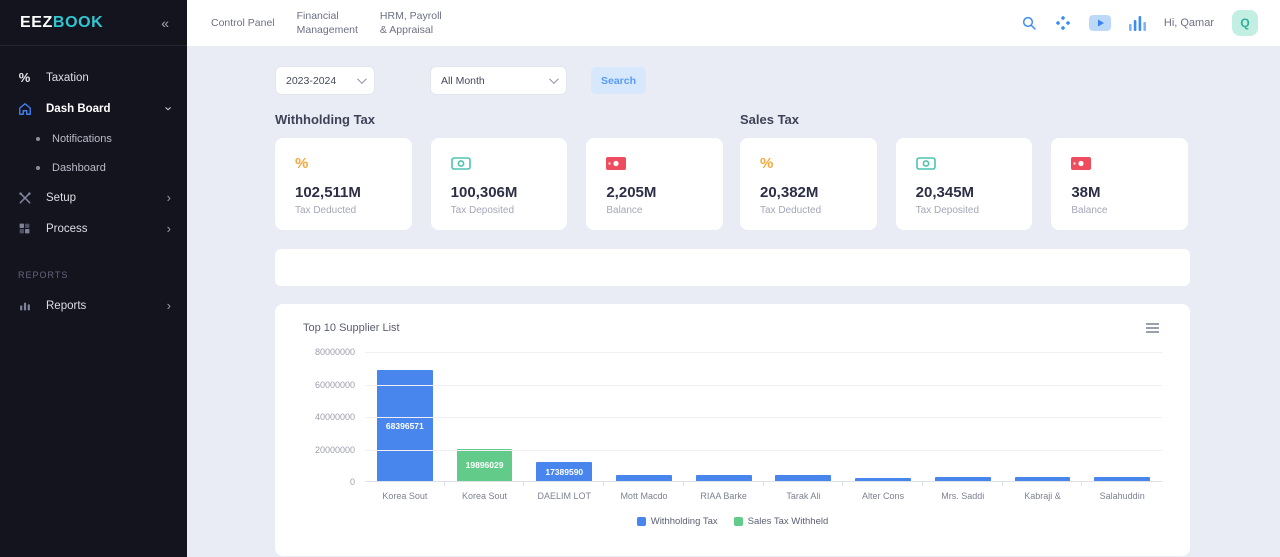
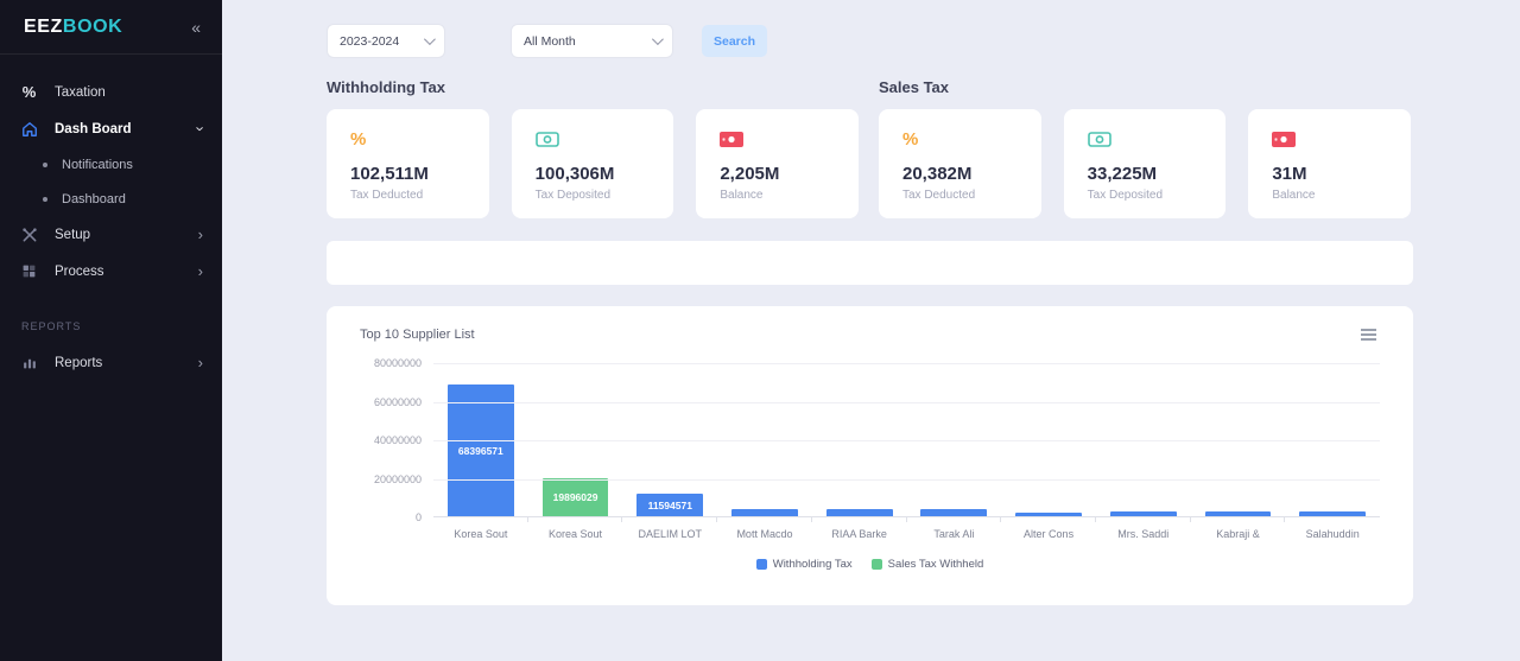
  EEZBOOK
  «
  %
  Taxation
  Dash Board
  Notifications
  Dashboard
  Setup
  ›
  Process
  ›
  REPORTS
  Reports
  ›
- Control Panel
- Financial
- Management
- HRM, Payroll
- & Appraisal
- Hi, Qamar
- Q
  2023-2024
  All Month
  Search
  Withholding Tax
  %
  102,511M
  Tax Deducted
  100,306M
  Tax Deposited
  2,205M
  Balance
  Sales Tax
  %
  20,382M
  Tax Deducted
- 20,345M
+ 33,225M
  Tax Deposited
- 38M
+ 31M
  Balance
  Top 10 Supplier List
  0
  20000000
  40000000
  60000000
  80000000
  68396571
  19896029
- 17389590
+ 11594571
  Korea Sout
  Korea Sout
  DAELIM LOT
  Mott Macdo
  RIAA Barke
  Tarak Ali
  Alter Cons
  Mrs. Saddi
  Kabraji &
  Salahuddin
  Withholding Tax
  Sales Tax Withheld
